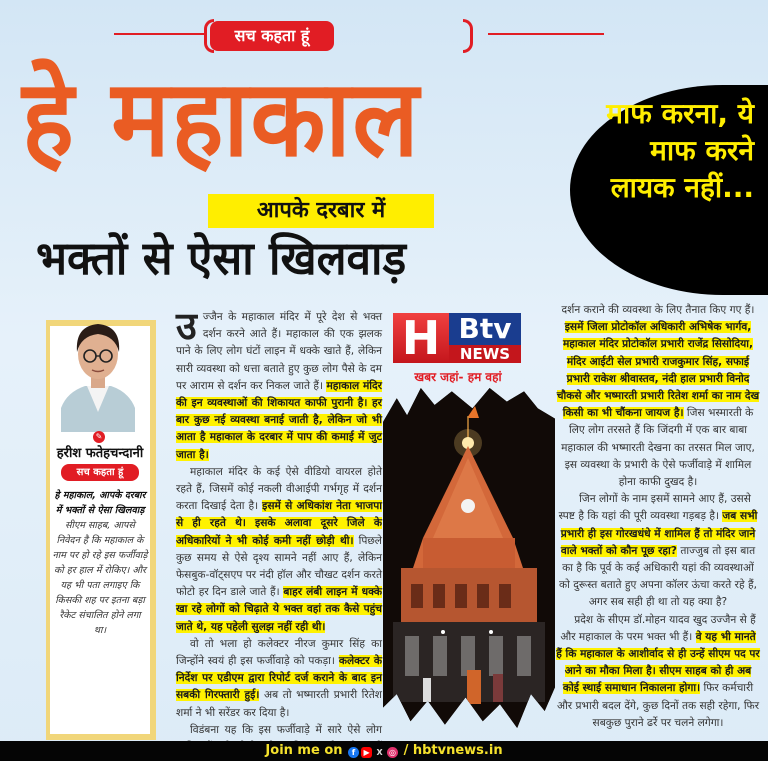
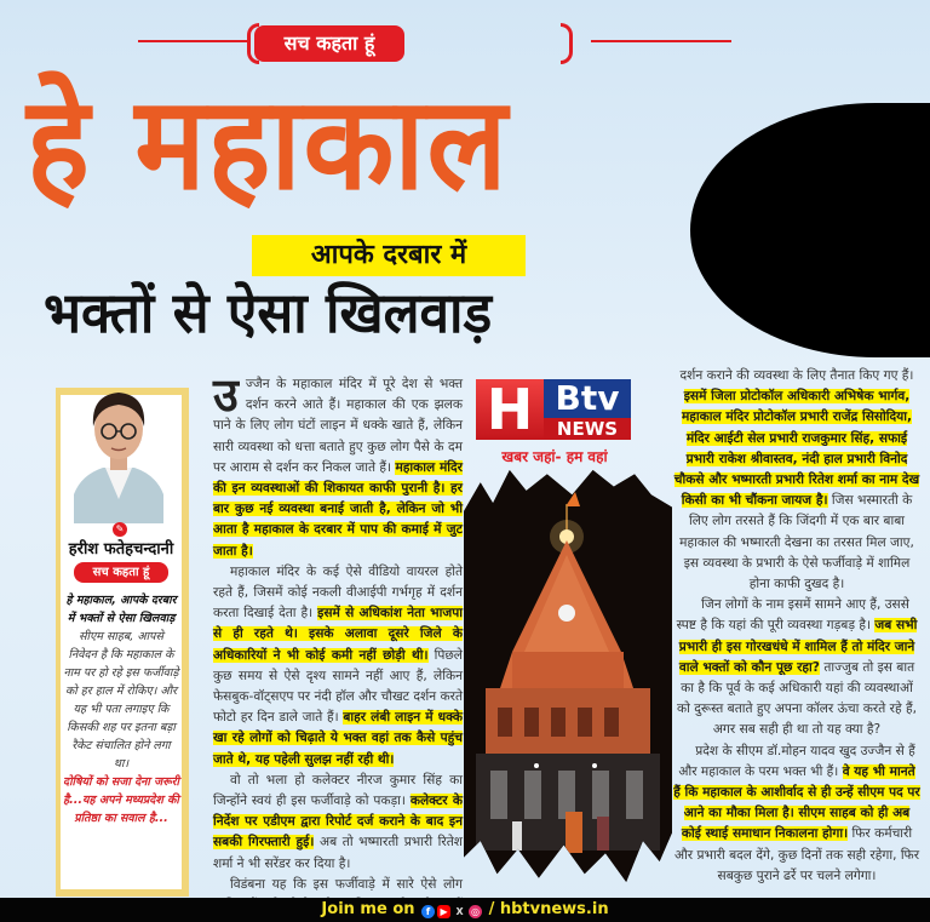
  सच कहता हूं
  हे महाकाल
  आपके दरबार में
  भक्तों से ऐसा खिलवाड़
- माफ करना, ये माफ करने लायक नहीं...
  ✎
  हरीश फतेहचन्दानी
  सच कहता हूं
  हे महाकाल, आपके दरबार में भक्तों से ऐसा खिलवाड़
  सीएम साहब, आपसे निवेदन है कि महाकाल के नाम पर हो रहे इस फर्जीवाड़े को हर हाल में रोकिए। और यह भी पता लगाइए कि किसकी शह पर इतना बड़ा रैकेट संचालित होने लगा था।
+ दोषियों को सजा देना जरूरी है...यह अपने मध्यप्रदेश की प्रतिष्ठा का सवाल है...
  उ
  ज्जैन के महाकाल मंदिर में पूरे देश से भक्त दर्शन करने आते हैं। महाकाल की एक झलक पाने के लिए लोग घंटों लाइन में धक्के खाते हैं, लेकिन सारी व्यवस्था को धत्ता बताते हुए कुछ लोग पैसे के दम पर आराम से दर्शन कर निकल जाते हैं। महाकाल मंदिर की इन व्यवस्थाओं की शिकायत काफी पुरानी है। हर बार कुछ नई व्यवस्था बनाई जाती है, लेकिन जो भी आता है महाकाल के दरबार में पाप की कमाई में जुट जाता है।
  महाकाल मंदिर के कई ऐसे वीडियो वायरल होते रहते हैं, जिसमें कोई नकली वीआईपी गर्भगृह में दर्शन करता दिखाई देता है। इसमें से अधिकांश नेता भाजपा से ही रहते थे। इसके अलावा दूसरे जिले के अधिकारियों ने भी कोई कमी नहीं छोड़ी थी। पिछले कुछ समय से ऐसे दृश्य सामने नहीं आए हैं, लेकिन फेसबुक-वॉट्सएप पर नंदी हॉल और चौखट दर्शन करते फोटो हर दिन डाले जाते हैं। बाहर लंबी लाइन में धक्के खा रहे लोगों को चिढ़ाते ये भक्त वहां तक कैसे पहुंच जाते थे, यह पहेली सुलझ नहीं रही थी।
  वो तो भला हो कलेक्टर नीरज कुमार सिंह का जिन्होंने स्वयं ही इस फर्जीवाड़े को पकड़ा। कलेक्टर के निर्देश पर एडीएम द्वारा रिपोर्ट दर्ज कराने के बाद इन सबकी गिरफ्तारी हुई। अब तो भष्मारती प्रभारी रितेश शर्मा ने भी सरेंडर कर दिया है।
  H
  Btv
  NEWS
  खबर जहां- हम वहां
  दर्शन कराने की व्यवस्था के लिए तैनात किए गए हैं। इसमें जिला प्रोटोकॉल अधिकारी अभिषेक भार्गव, महाकाल मंदिर प्रोटोकॉल प्रभारी राजेंद्र सिसोदिया, मंदिर आईटी सेल प्रभारी राजकुमार सिंह, सफाई प्रभारी राकेश श्रीवास्तव, नंदी हाल प्रभारी विनोद चौकसे और भष्मारती प्रभारी रितेश शर्मा का नाम देख किसी का भी चौंकना जायज है। जिस भस्मारती के लिए लोग तरसते हैं कि जिंदगी में एक बार बाबा महाकाल की भष्मारती देखना का तरसत मिल जाए, इस व्यवस्था के प्रभारी के ऐसे फर्जीवाड़े में शामिल होना काफी दुखद है।
  जिन लोगों के नाम इसमें सामने आए हैं, उससे स्पष्ट है कि यहां की पूरी व्यवस्था गड़बड़ है। जब सभी प्रभारी ही इस गोरखधंधे में शामिल हैं तो मंदिर जाने वाले भक्तों को कौन पूछ रहा? ताज्जुब तो इस बात का है कि पूर्व के कई अधिकारी यहां की व्यवस्थाओं को दुरूस्त बताते हुए अपना कॉलर ऊंचा करते रहे हैं, अगर सब सही ही था तो यह क्या है?
  प्रदेश के सीएम डॉ.मोहन यादव खुद उज्जैन से हैं और महाकाल के परम भक्त भी हैं। वे यह भी मानते हैं कि महाकाल के आशीर्वाद से ही उन्हें सीएम पद पर आने का मौका मिला है। सीएम साहब को ही अब कोई स्थाई समाधान निकालना होगा। फिर कर्मचारी और प्रभारी बदल देंगे, कुछ दिनों तक सही रहेगा, फिर सबकुछ पुराने ढर्रे पर चलने लगेगा।
  Join me on f ▶ X ◎ / hbtvnews.in
